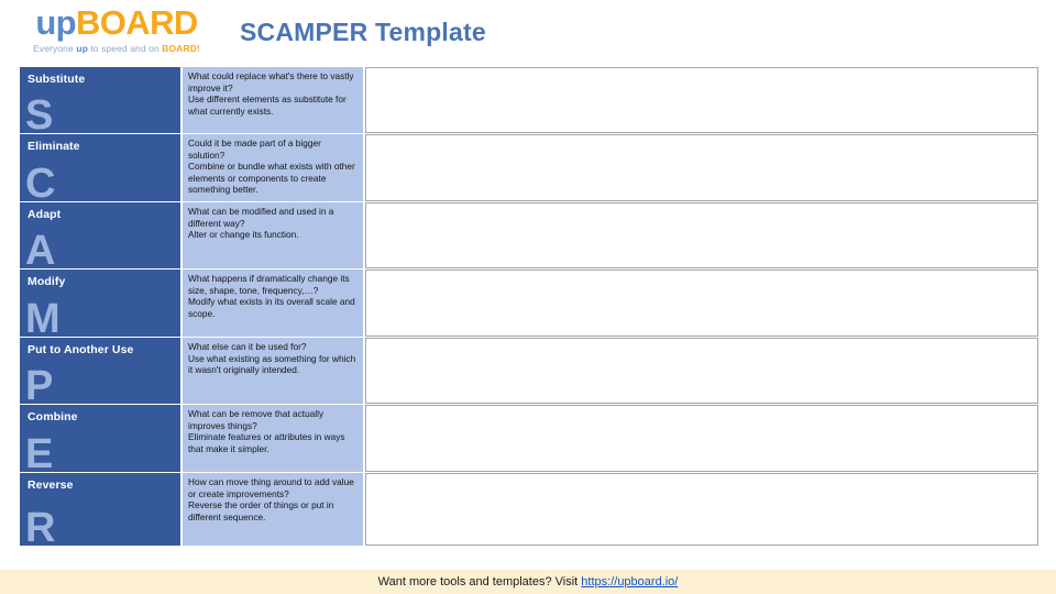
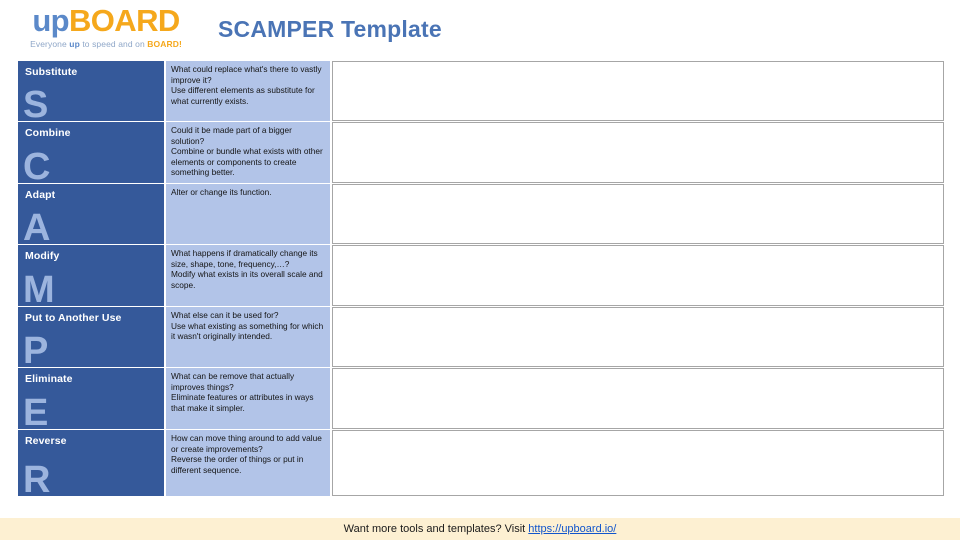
  upBOARD
  Everyone up to speed and on BOARD!
  SCAMPER Template
  Substitute
  S
  What could replace what's there to vastly improve it?
  Use different elements as substitute for what currently exists.
- Eliminate
+ Combine
  C
  Could it be made part of a bigger solution?
  Combine or bundle what exists with other elements or components to create something better.
  Adapt
  A
- What can be modified and used in a different way?
  Alter or change its function.
  Modify
  M
  What happens if dramatically change its size, shape, tone, frequency,…?
  Modify what exists in its overall scale and scope.
  Put to Another Use
  P
  What else can it be used for?
  Use what existing as something for which it wasn't originally intended.
- Combine
+ Eliminate
  E
  What can be remove that actually improves things?
  Eliminate features or attributes in ways that make it simpler.
  Reverse
  R
  How can move thing around to add value or create improvements?
  Reverse the order of things or put in different sequence.
  Want more tools and templates? Visit https://upboard.io/
